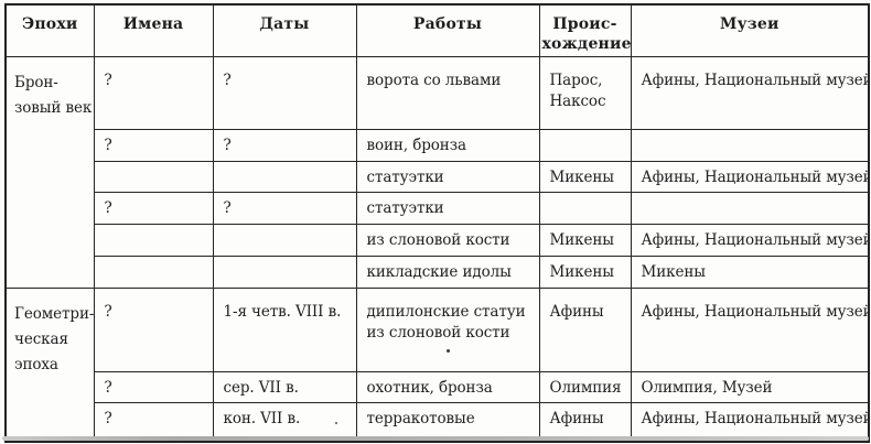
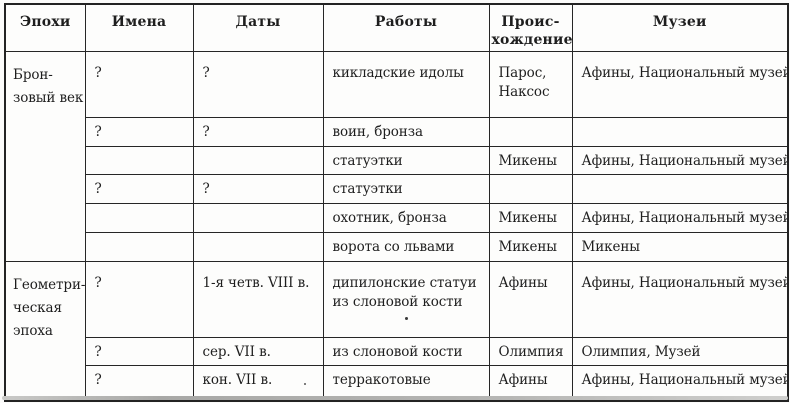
  Эпохи	Имена	Даты	Работы	Проис- хождение	Музеи
- Брон- зовый век	?	?	ворота со львами	Парос, Наксос	Афины, Национальный музей
+ Брон- зовый век	?	?	кикладские идолы	Парос, Наксос	Афины, Национальный музей
  ?	?	воин, бронза
  		статуэтки	Микены	Афины, Национальный музей
  ?	?	статуэтки
- 		из слоновой кости	Микены	Афины, Национальный музей
+ 		охотник, бронза	Микены	Афины, Национальный музей
- 		кикладские идолы	Микены	Микены
+ 		ворота со львами	Микены	Микены
  Геометри- ческая эпоха	?	1-я четв. VIII в.	дипилонские статуи из слоновой кости	Афины	Афины, Национальный музей
- ?	сер. VII в.	охотник, бронза	Олимпия	Олимпия, Музей
+ ?	сер. VII в.	из слоновой кости	Олимпия	Олимпия, Музей
  ?	кон. VII в.	терракотовые	Афины	Афины, Национальный музей
